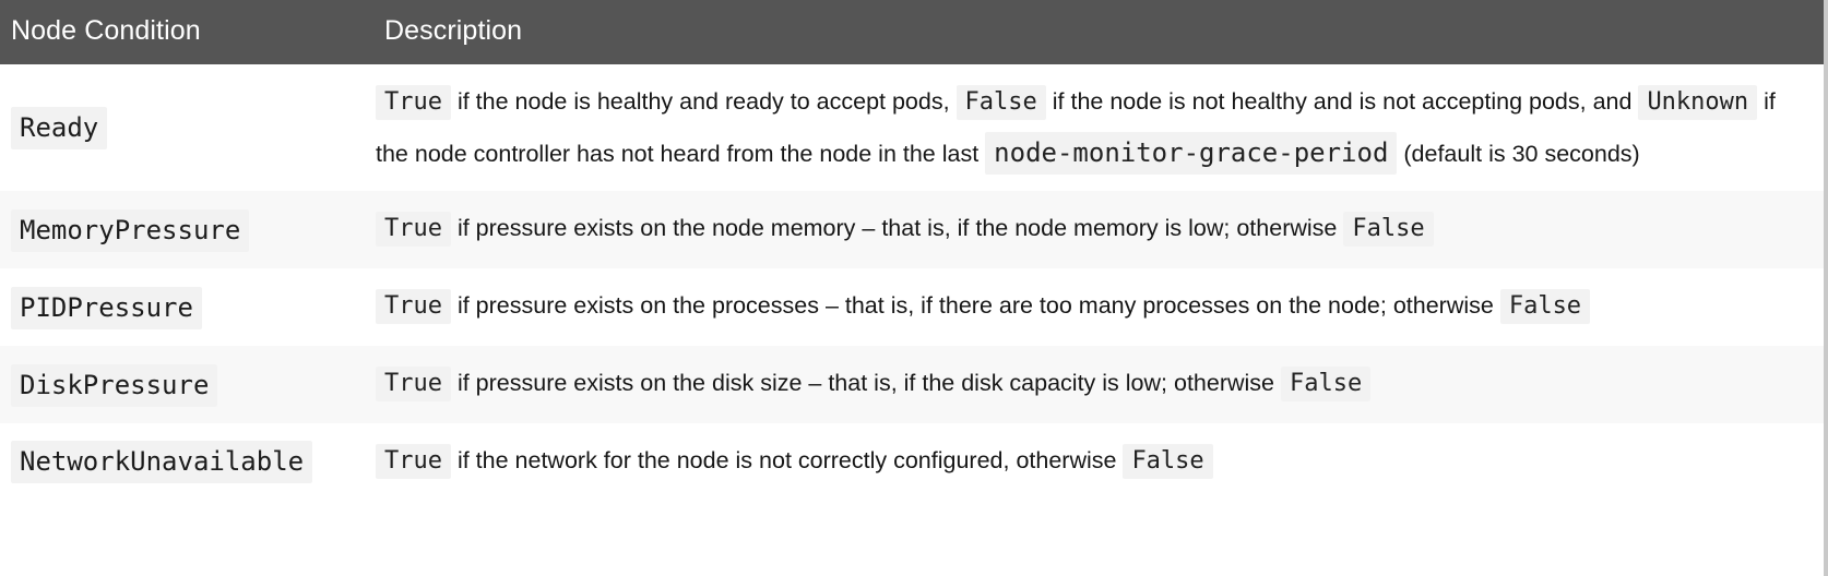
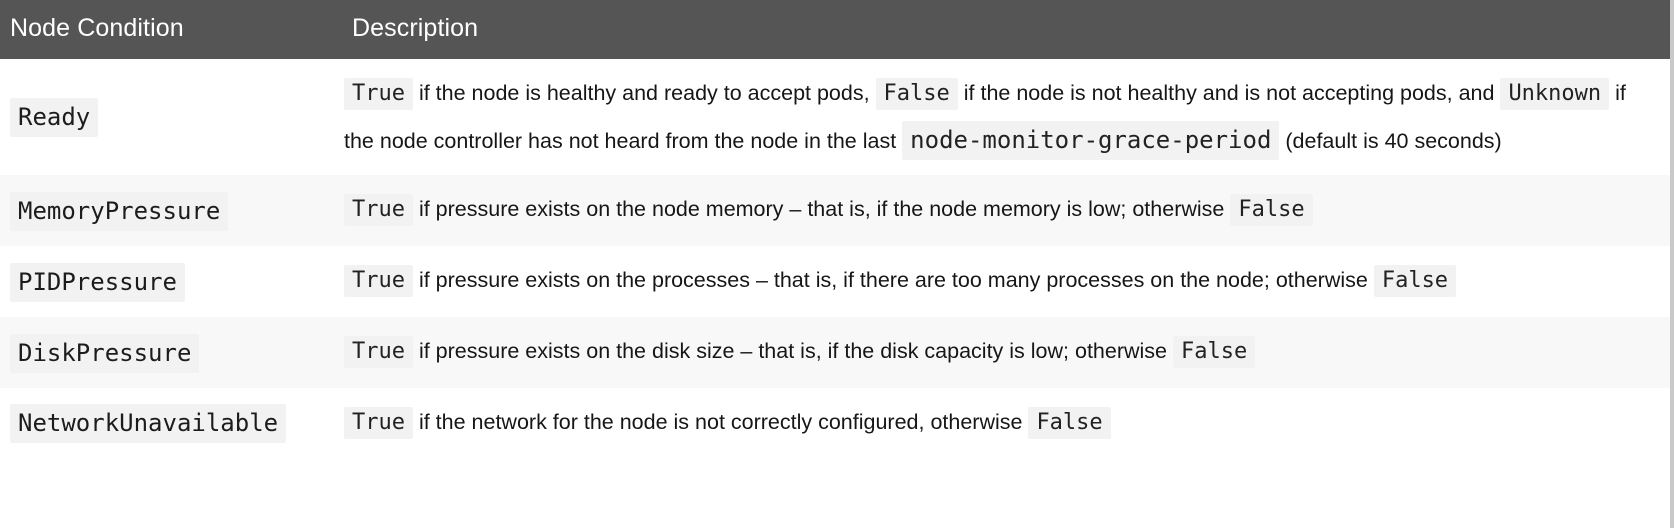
  Node Condition	Description
- Ready	True if the node is healthy and ready to accept pods, False if the node is not healthy and is not accepting pods, and Unknown if the node controller has not heard from the node in the last node-monitor-grace-period (default is 30 seconds)
+ Ready	True if the node is healthy and ready to accept pods, False if the node is not healthy and is not accepting pods, and Unknown if the node controller has not heard from the node in the last node-monitor-grace-period (default is 40 seconds)
  MemoryPressure	True if pressure exists on the node memory – that is, if the node memory is low; otherwise False
  PIDPressure	True if pressure exists on the processes – that is, if there are too many processes on the node; otherwise False
  DiskPressure	True if pressure exists on the disk size – that is, if the disk capacity is low; otherwise False
  NetworkUnavailable	True if the network for the node is not correctly configured, otherwise False
